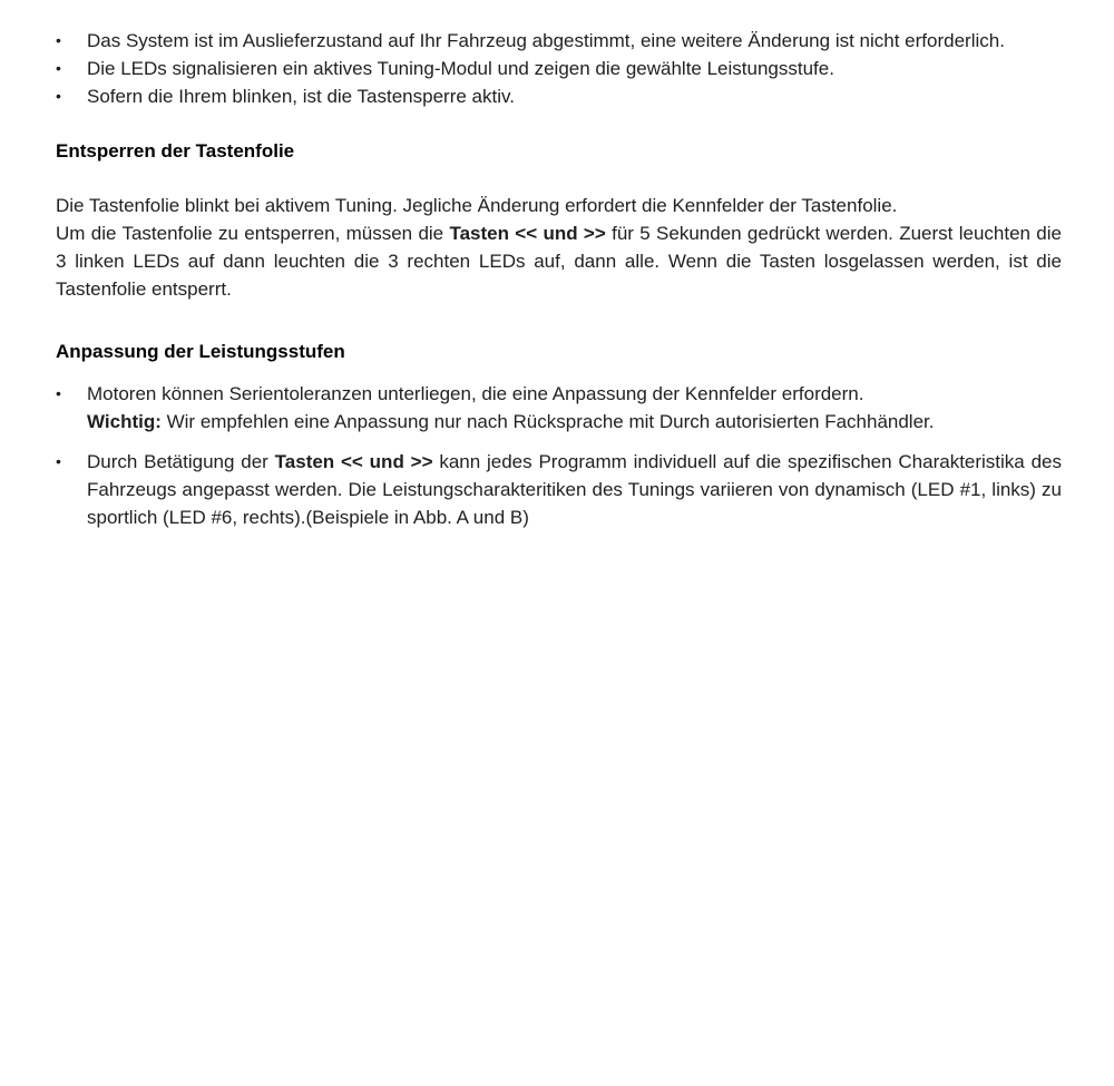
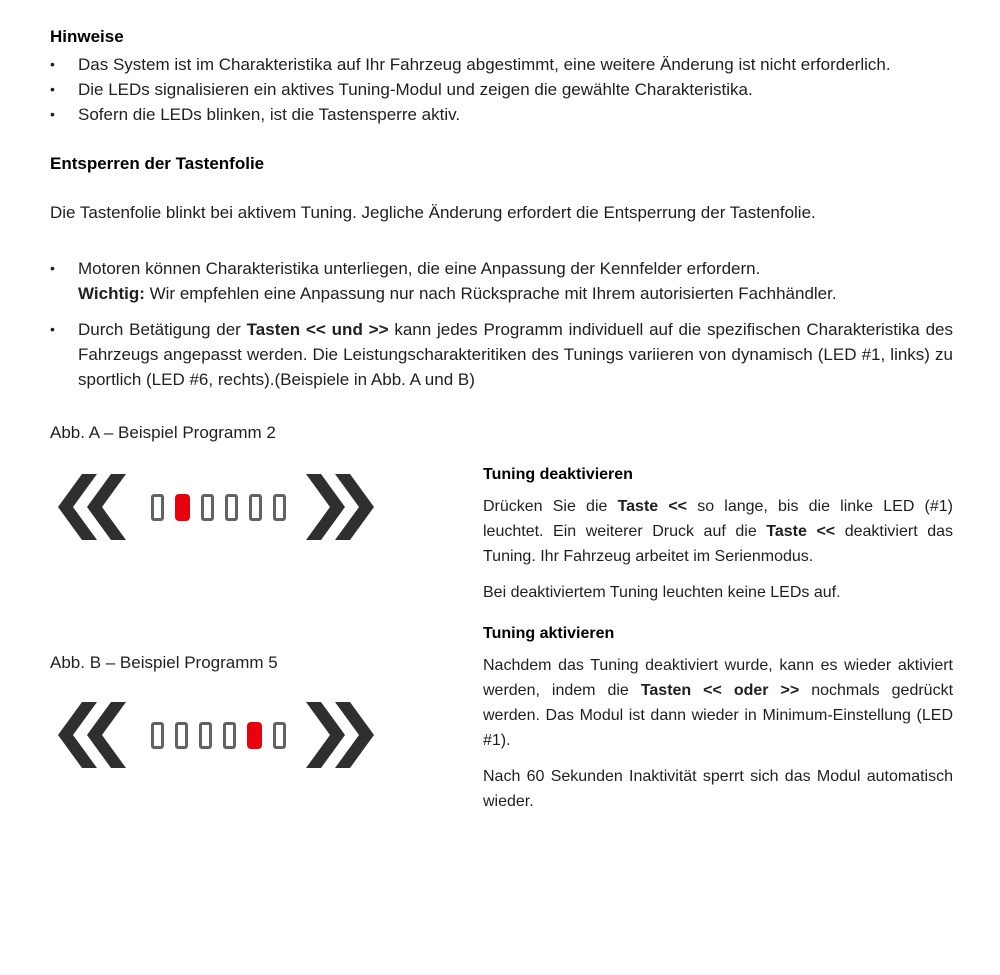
+ Hinweise
  •
- Das System ist im Auslieferzustand auf Ihr Fahrzeug abgestimmt, eine weitere Änderung ist nicht erforderlich.
+ Das System ist im Charakteristika auf Ihr Fahrzeug abgestimmt, eine weitere Änderung ist nicht erforderlich.
  •
- Die LEDs signalisieren ein aktives Tuning-Modul und zeigen die gewählte Leistungsstufe.
+ Die LEDs signalisieren ein aktives Tuning-Modul und zeigen die gewählte Charakteristika.
  •
- Sofern die Ihrem blinken, ist die Tastensperre aktiv.
+ Sofern die LEDs blinken, ist die Tastensperre aktiv.
  Entsperren der Tastenfolie
- Die Tastenfolie blinkt bei aktivem Tuning. Jegliche Änderung erfordert die Kennfelder der Tastenfolie.
+ Die Tastenfolie blinkt bei aktivem Tuning. Jegliche Änderung erfordert die Entsperrung der Tastenfolie.
- Um die Tastenfolie zu entsperren, müssen die Tasten << und >> für 5 Sekunden gedrückt werden. Zuerst leuchten die 3 linken LEDs auf dann leuchten die 3 rechten LEDs auf, dann alle. Wenn die Tasten losgelassen werden, ist die Tastenfolie entsperrt.
- Anpassung der Leistungsstufen
  •
- Motoren können Serientoleranzen unterliegen, die eine Anpassung der Kennfelder erfordern.
+ Motoren können Charakteristika unterliegen, die eine Anpassung der Kennfelder erfordern.
- Wichtig: Wir empfehlen eine Anpassung nur nach Rücksprache mit Durch autorisierten Fachhändler.
+ Wichtig: Wir empfehlen eine Anpassung nur nach Rücksprache mit Ihrem autorisierten Fachhändler.
  •
  Durch Betätigung der Tasten << und >> kann jedes Programm individuell auf die spezifischen Charakteristika des Fahrzeugs angepasst werden. Die Leistungscharakteritiken des Tunings variieren von dynamisch (LED #1, links) zu sportlich (LED #6, rechts).(Beispiele in Abb. A und B)
+ Abb. A – Beispiel Programm 2
+ Abb. B – Beispiel Programm 5
+ Tuning deaktivieren
+ Drücken Sie die Taste << so lange, bis die linke LED (#1) leuchtet. Ein weiterer Druck auf die Taste << deaktiviert das Tuning. Ihr Fahrzeug arbeitet im Serienmodus.
+ Bei deaktiviertem Tuning leuchten keine LEDs auf.
+ Tuning aktivieren
+ Nachdem das Tuning deaktiviert wurde, kann es wieder aktiviert werden, indem die Tasten << oder >> nochmals gedrückt werden. Das Modul ist dann wieder in Minimum-Einstellung (LED #1).
+ Nach 60 Sekunden Inaktivität sperrt sich das Modul automatisch wieder.
